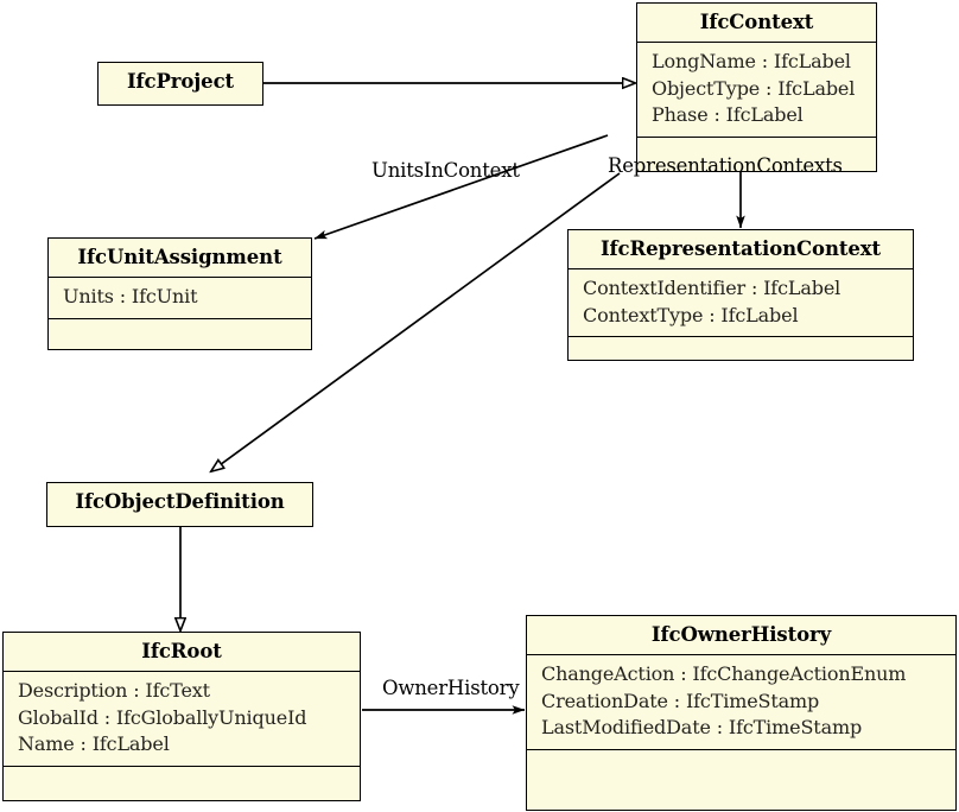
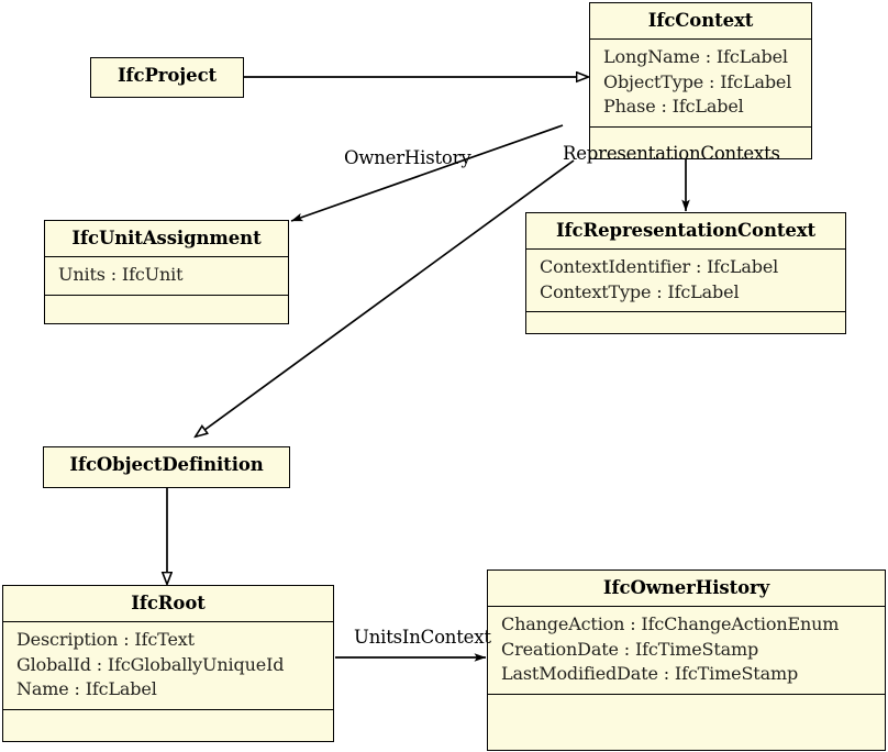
  IfcProject
  IfcContext
  LongName : IfcLabel
  ObjectType : IfcLabel
  Phase : IfcLabel
  IfcUnitAssignment
  Units : IfcUnit
  IfcRepresentationContext
  ContextIdentifier : IfcLabel
  ContextType : IfcLabel
  IfcObjectDefinition
  IfcRoot
  Description : IfcText
  GlobalId : IfcGloballyUniqueId
  Name : IfcLabel
  IfcOwnerHistory
  ChangeAction : IfcChangeActionEnum
  CreationDate : IfcTimeStamp
  LastModifiedDate : IfcTimeStamp
- UnitsInContext
+ OwnerHistory
  RepresentationContexts
- OwnerHistory
+ UnitsInContext
